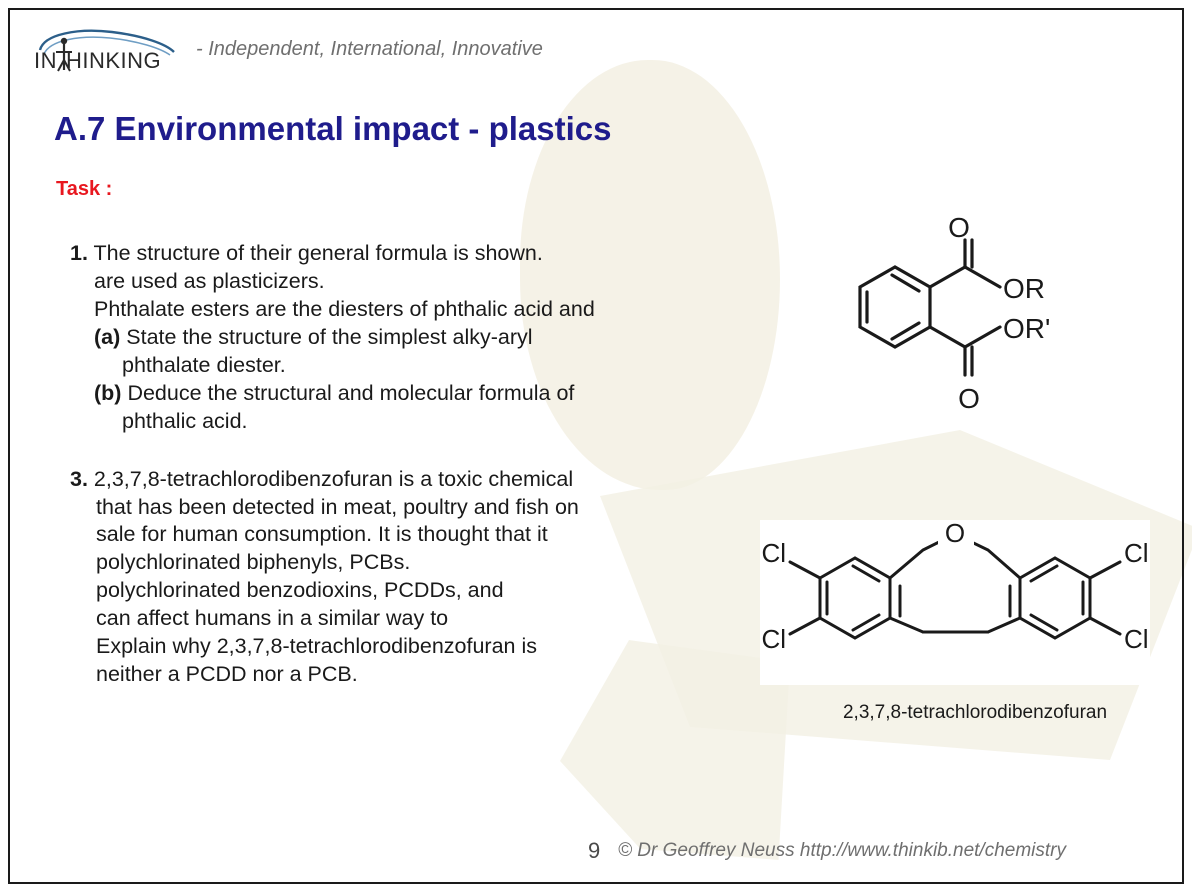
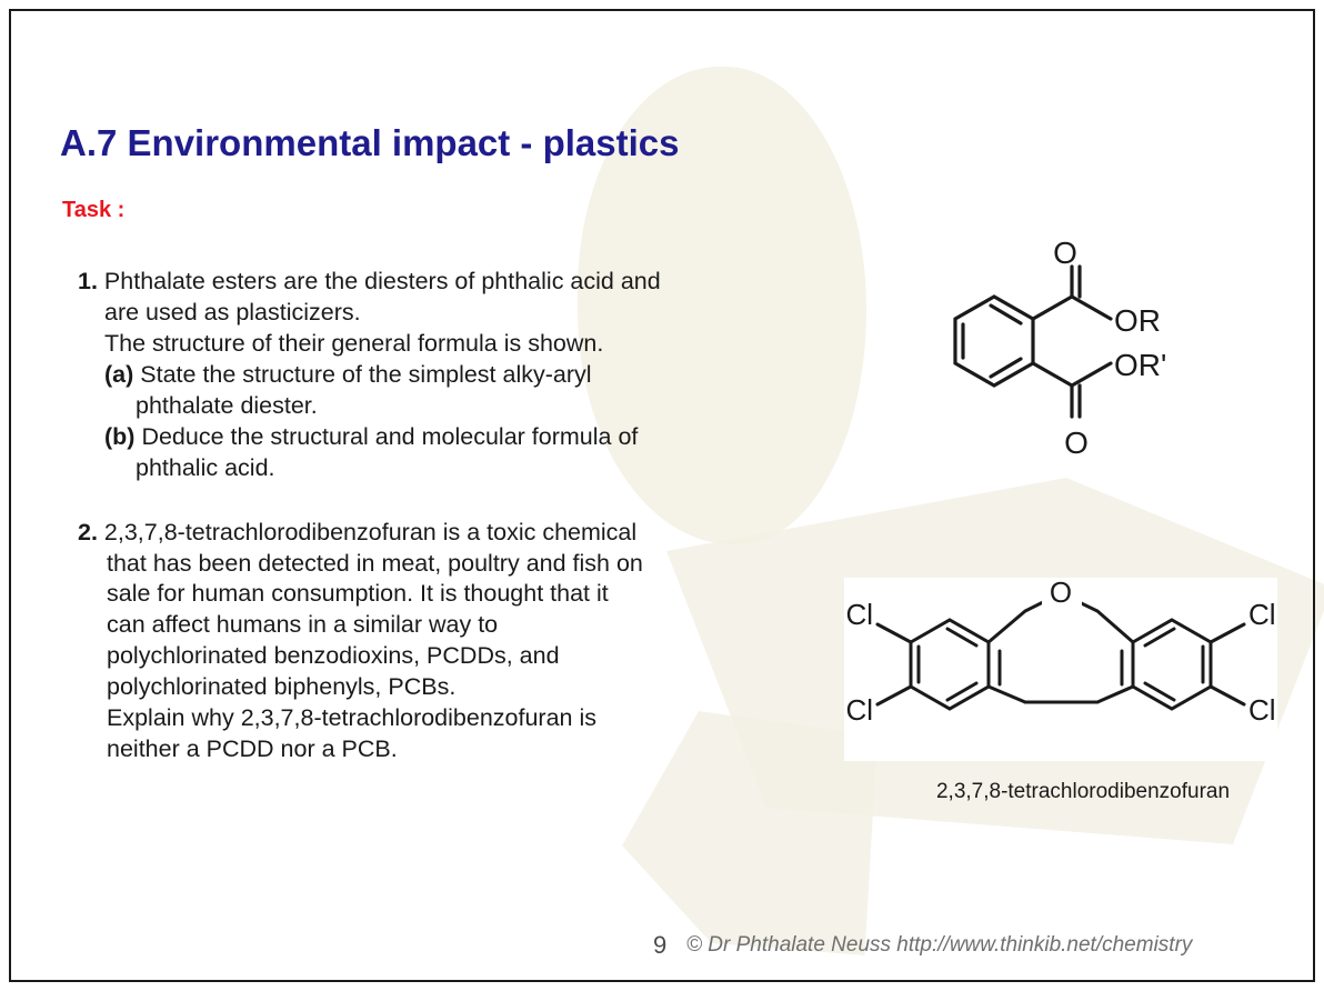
- IN
- HINKING
- - Independent, International, Innovative
  A.7 Environmental impact - plastics
  Task :
- 1. The structure of their general formula is shown.
+ 1. Phthalate esters are the diesters of phthalic acid and
  are used as plasticizers.
- Phthalate esters are the diesters of phthalic acid and
+ The structure of their general formula is shown.
  (a) State the structure of the simplest alky-aryl
  phthalate diester.
  (b) Deduce the structural and molecular formula of
  phthalic acid.
- 3. 2,3,7,8-tetrachlorodibenzofuran is a toxic chemical
+ 2. 2,3,7,8-tetrachlorodibenzofuran is a toxic chemical
  that has been detected in meat, poultry and fish on
  sale for human consumption. It is thought that it
- polychlorinated biphenyls, PCBs.
+ can affect humans in a similar way to
  polychlorinated benzodioxins, PCDDs, and
- can affect humans in a similar way to
+ polychlorinated biphenyls, PCBs.
  Explain why 2,3,7,8-tetrachlorodibenzofuran is
  neither a PCDD nor a PCB.
  O
  O
  OR
  OR'
  O
  Cl
  Cl
  Cl
  Cl
  2,3,7,8-tetrachlorodibenzofuran
  9
- © Dr Geoffrey Neuss http://www.thinkib.net/chemistry
+ © Dr Phthalate Neuss http://www.thinkib.net/chemistry
